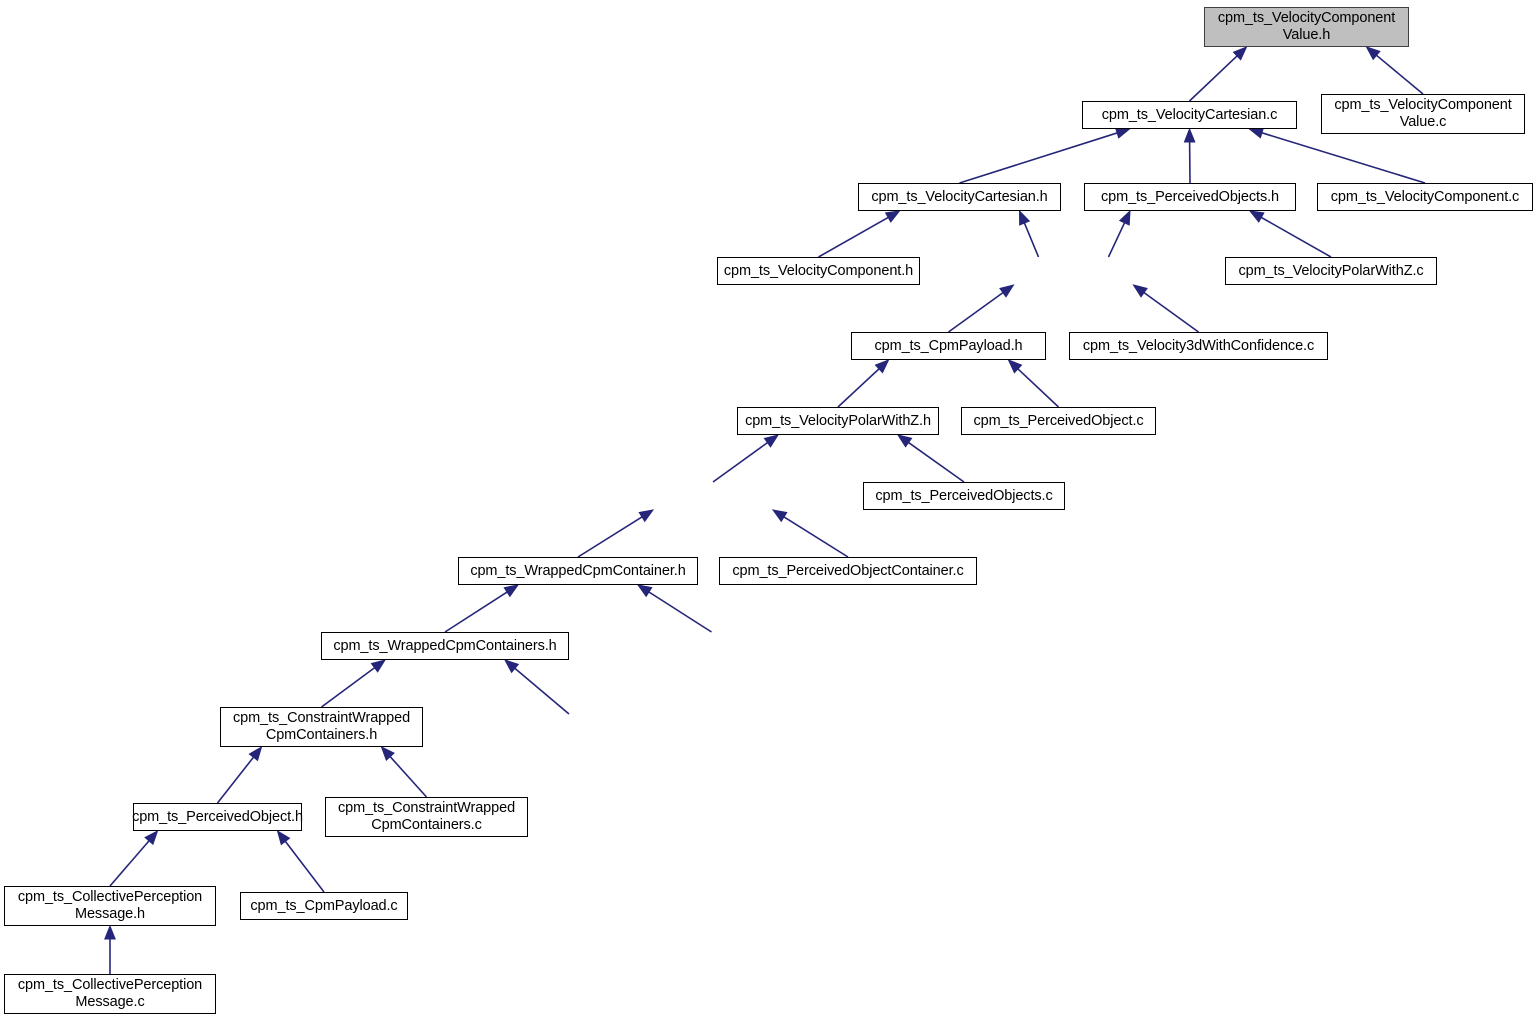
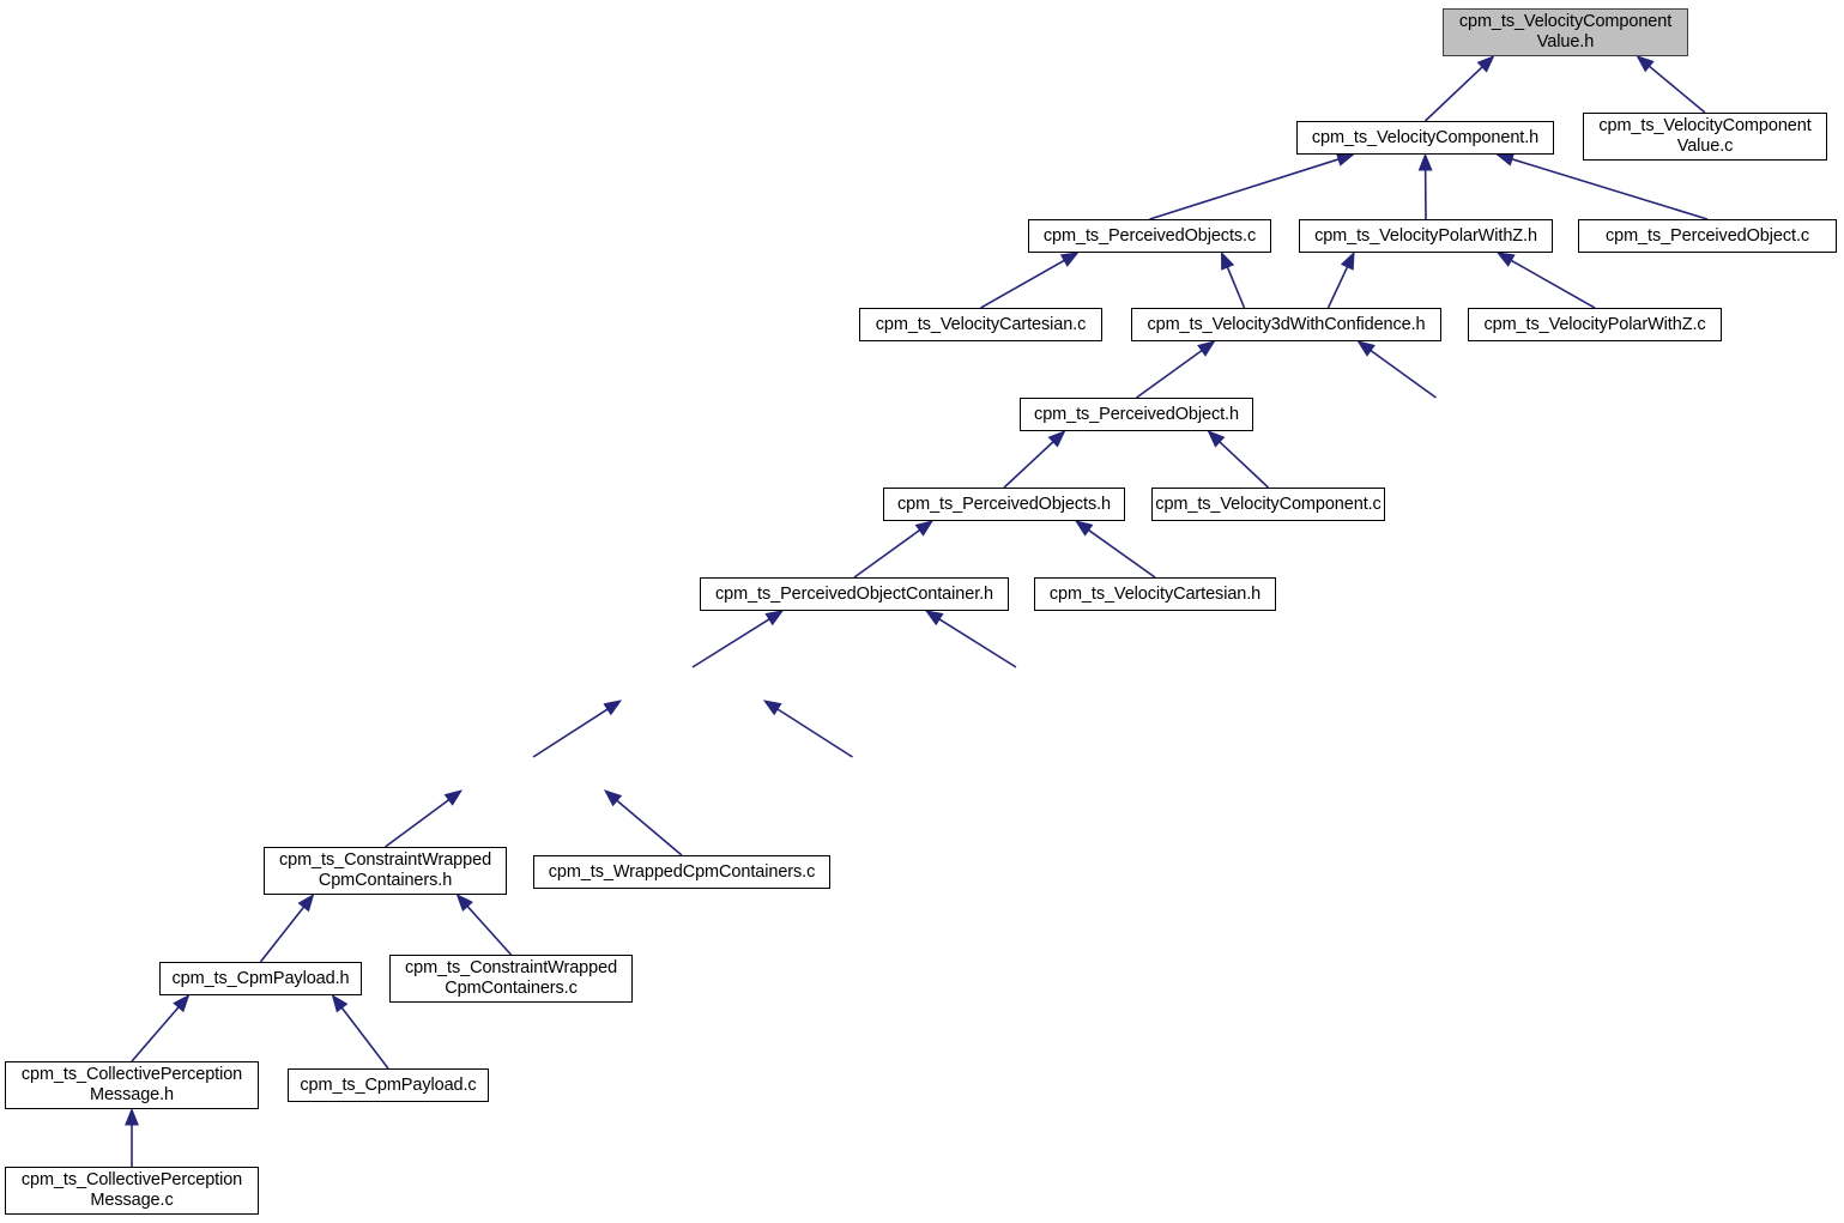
  cpm_ts_VelocityComponent
  Value.h
- cpm_ts_VelocityCartesian.c
+ cpm_ts_VelocityComponent.h
  cpm_ts_VelocityComponent
  Value.c
- cpm_ts_VelocityCartesian.h
+ cpm_ts_PerceivedObjects.c
- cpm_ts_PerceivedObjects.h
+ cpm_ts_VelocityPolarWithZ.h
- cpm_ts_VelocityComponent.c
+ cpm_ts_PerceivedObject.c
- cpm_ts_VelocityComponent.h
+ cpm_ts_VelocityCartesian.c
+ cpm_ts_Velocity3dWithConfidence.h
  cpm_ts_VelocityPolarWithZ.c
- cpm_ts_CpmPayload.h
+ cpm_ts_PerceivedObject.h
- cpm_ts_Velocity3dWithConfidence.c
- cpm_ts_VelocityPolarWithZ.h
+ cpm_ts_PerceivedObjects.h
- cpm_ts_PerceivedObject.c
+ cpm_ts_VelocityComponent.c
+ cpm_ts_PerceivedObjectContainer.h
- cpm_ts_PerceivedObjects.c
+ cpm_ts_VelocityCartesian.h
- cpm_ts_WrappedCpmContainer.h
- cpm_ts_PerceivedObjectContainer.c
- cpm_ts_WrappedCpmContainers.h
  cpm_ts_ConstraintWrapped
  CpmContainers.h
+ cpm_ts_WrappedCpmContainers.c
- cpm_ts_PerceivedObject.h
+ cpm_ts_CpmPayload.h
  cpm_ts_ConstraintWrapped
  CpmContainers.c
  cpm_ts_CollectivePerception
  Message.h
  cpm_ts_CpmPayload.c
  cpm_ts_CollectivePerception
  Message.c
